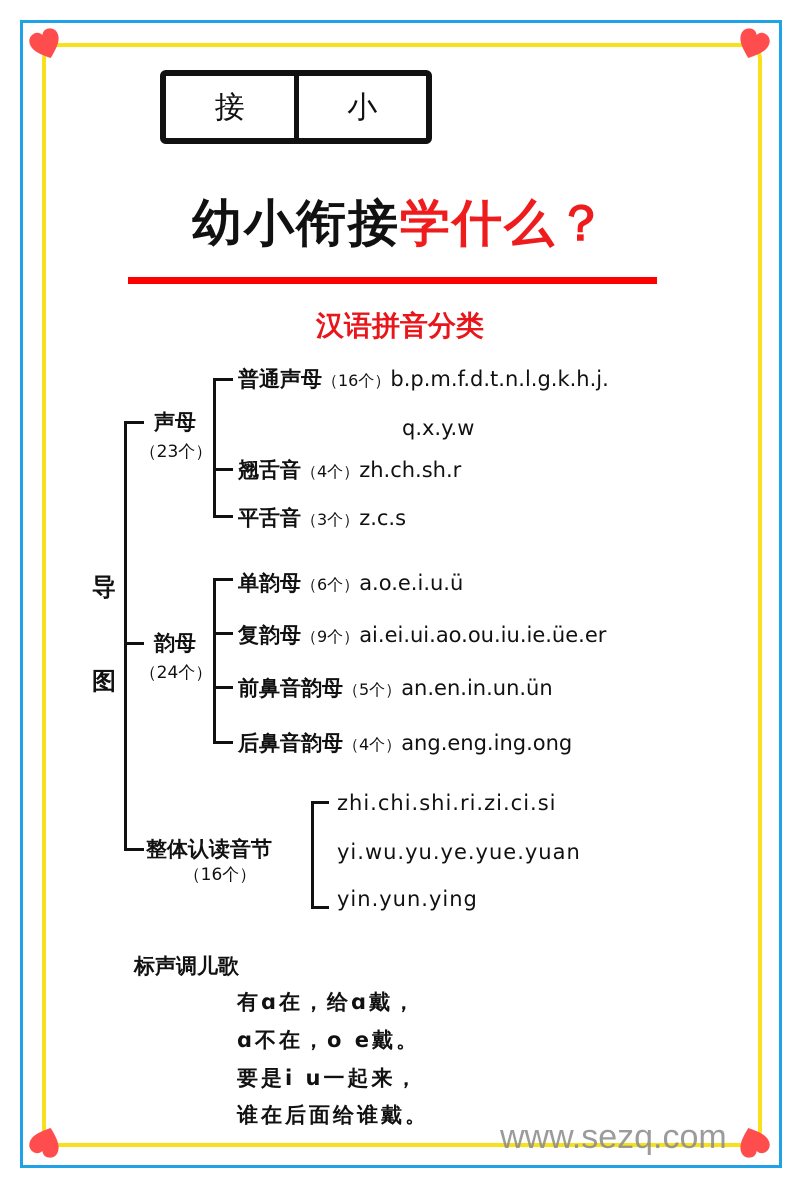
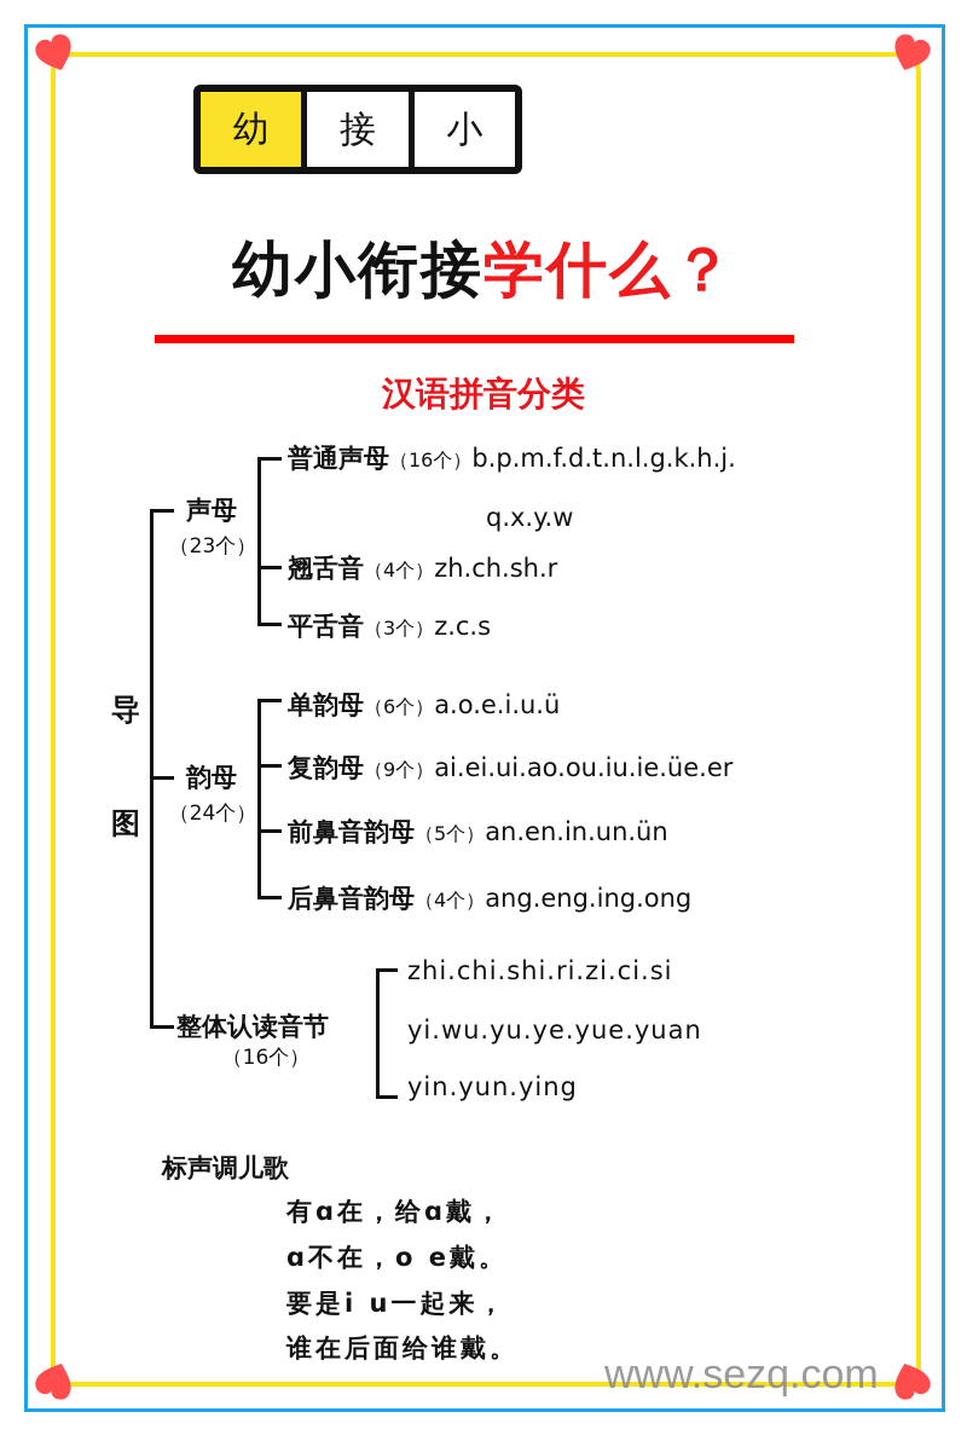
+ 幼
  接
  小
  幼小衔接学什么？
  汉语拼音分类
  导
  图
  声母
  （23个）
  普通声母（16个）b.p.m.f.d.t.n.l.g.k.h.j.
  q.x.y.w
  翘舌音（4个）zh.ch.sh.r
  平舌音（3个）z.c.s
  韵母
  （24个）
  单韵母（6个）a.o.e.i.u.ü
  复韵母（9个）ai.ei.ui.ao.ou.iu.ie.üe.er
  前鼻音韵母（5个）an.en.in.un.ün
  后鼻音韵母（4个）ang.eng.ing.ong
  整体认读音节
  （16个）
  zhi.chi.shi.ri.zi.ci.si
  yi.wu.yu.ye.yue.yuan
  yin.yun.ying
  标声调儿歌
  有ɑ在，给ɑ戴，
  ɑ不在，o e戴。
  要是i u一起来，
  谁在后面给谁戴。
  www.sezq.com
